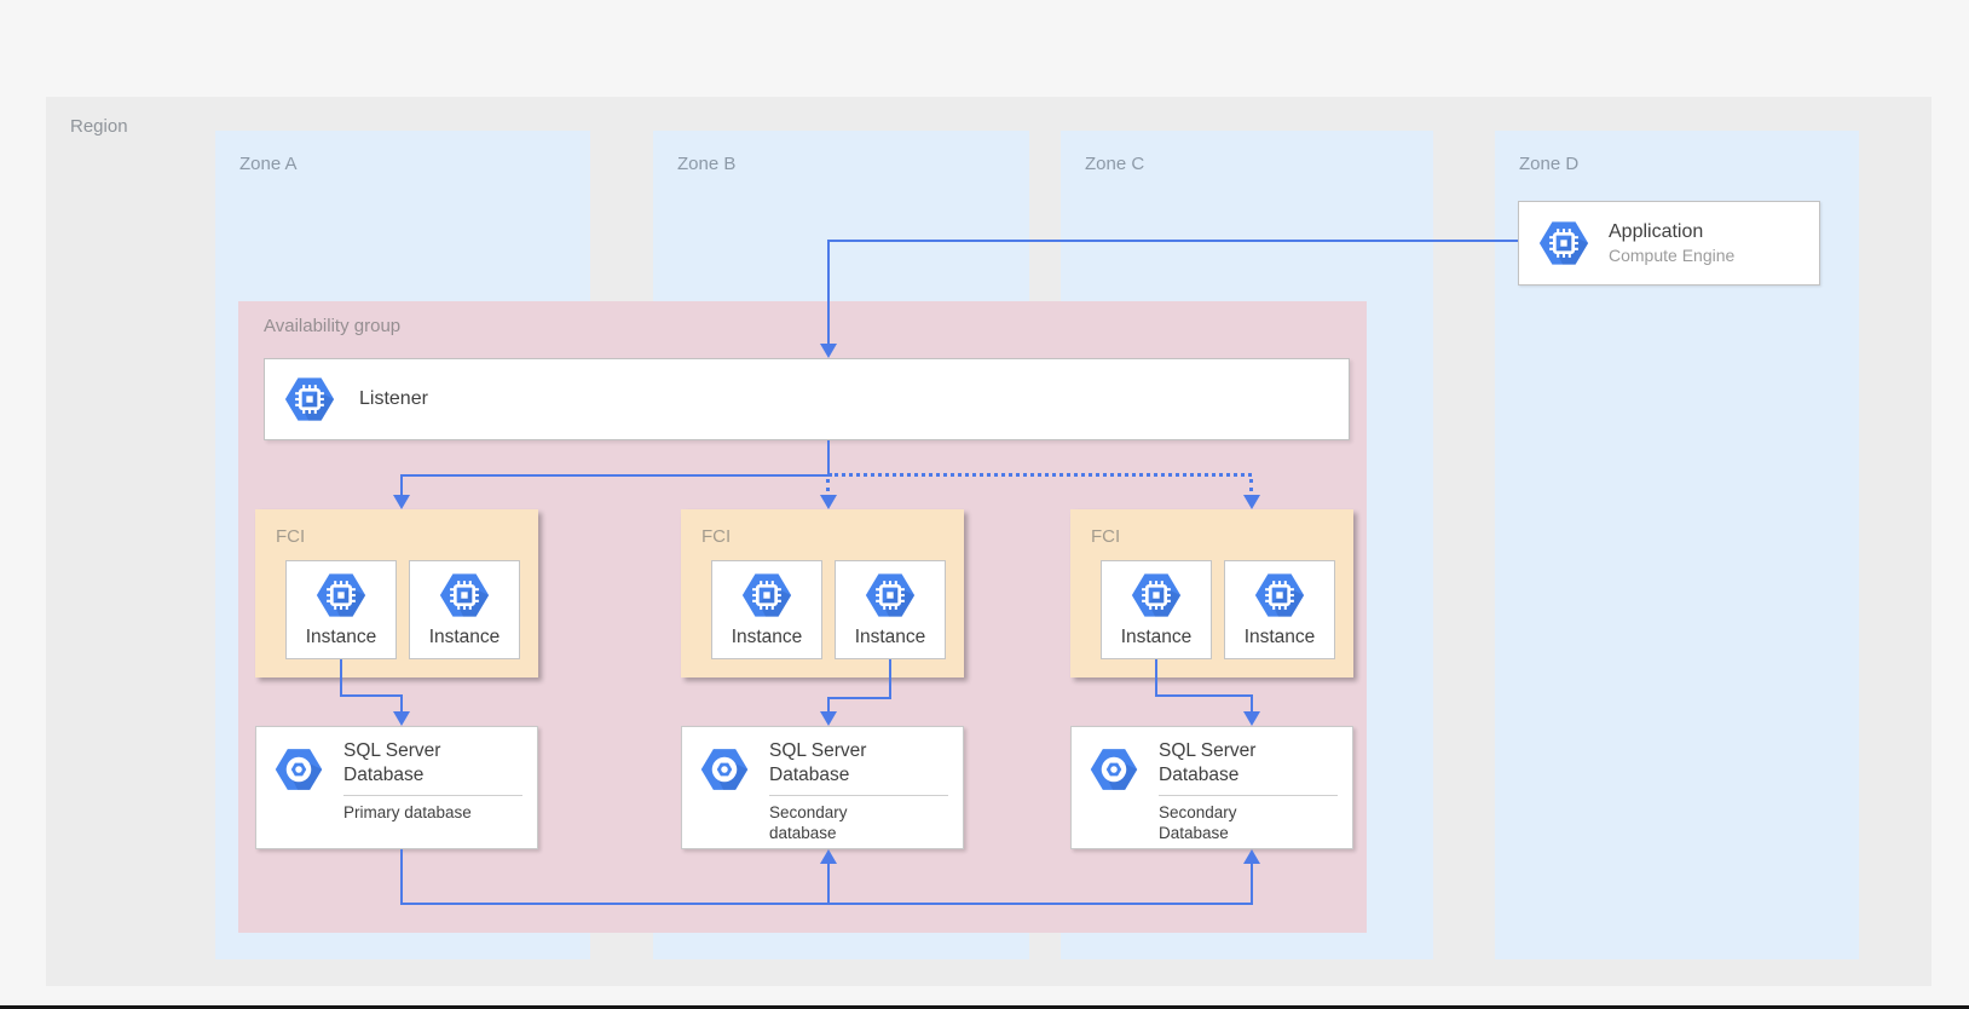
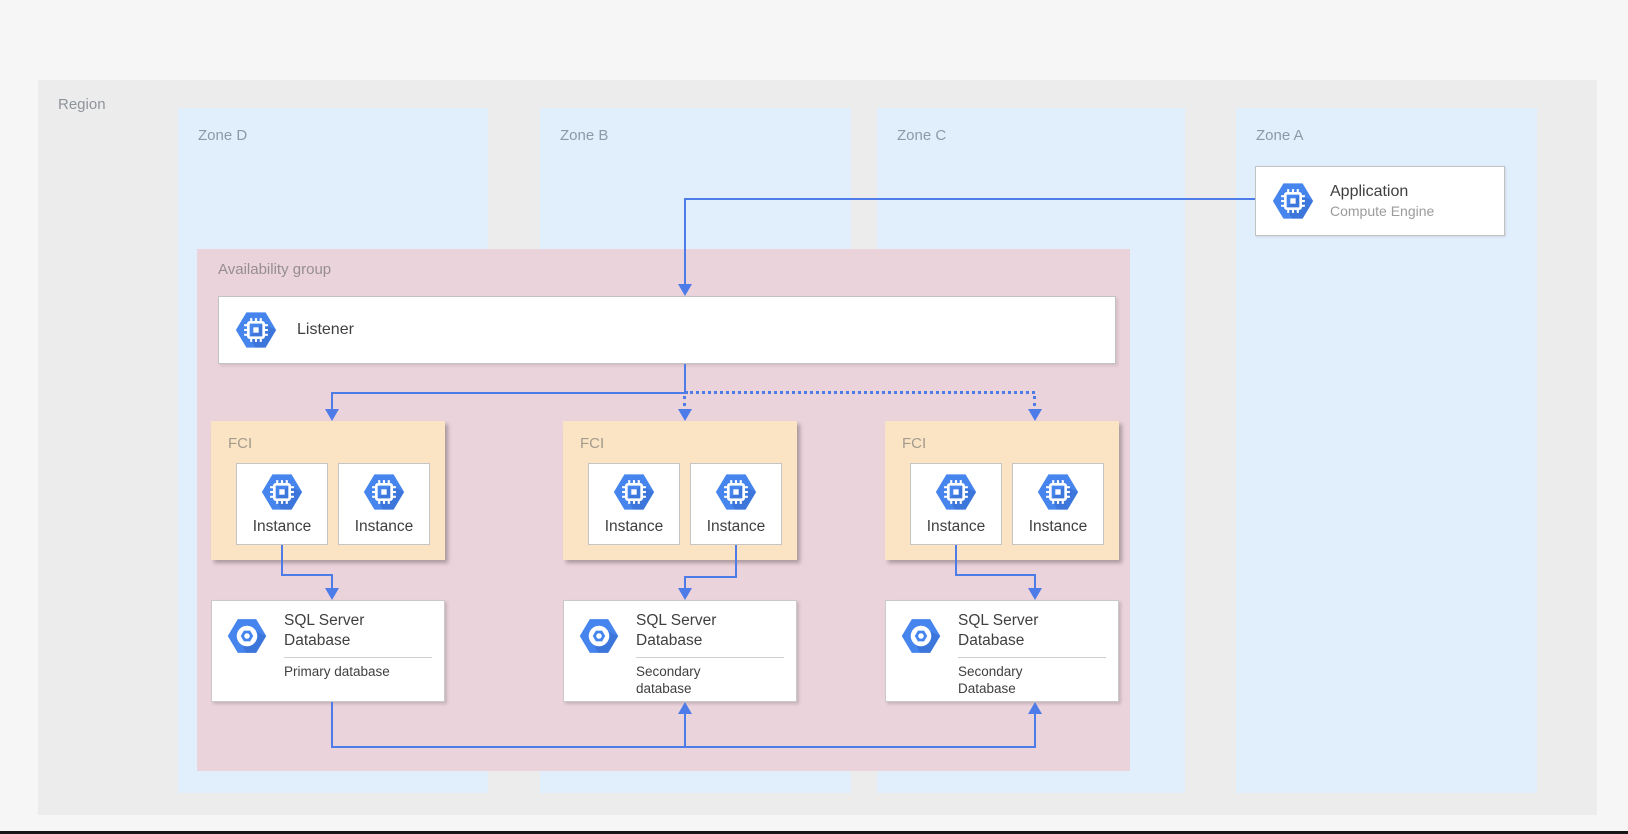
  Region
- Zone A
+ Zone D
  Zone B
  Zone C
- Zone D
+ Zone A
  Availability group
  Application
  Compute Engine
  Listener
  FCI
  Instance
  Instance
  FCI
  Instance
  Instance
  FCI
  Instance
  Instance
  SQL Server Database
  Primary database
  SQL Server Database
  Secondary database
  SQL Server Database
  Secondary Database
